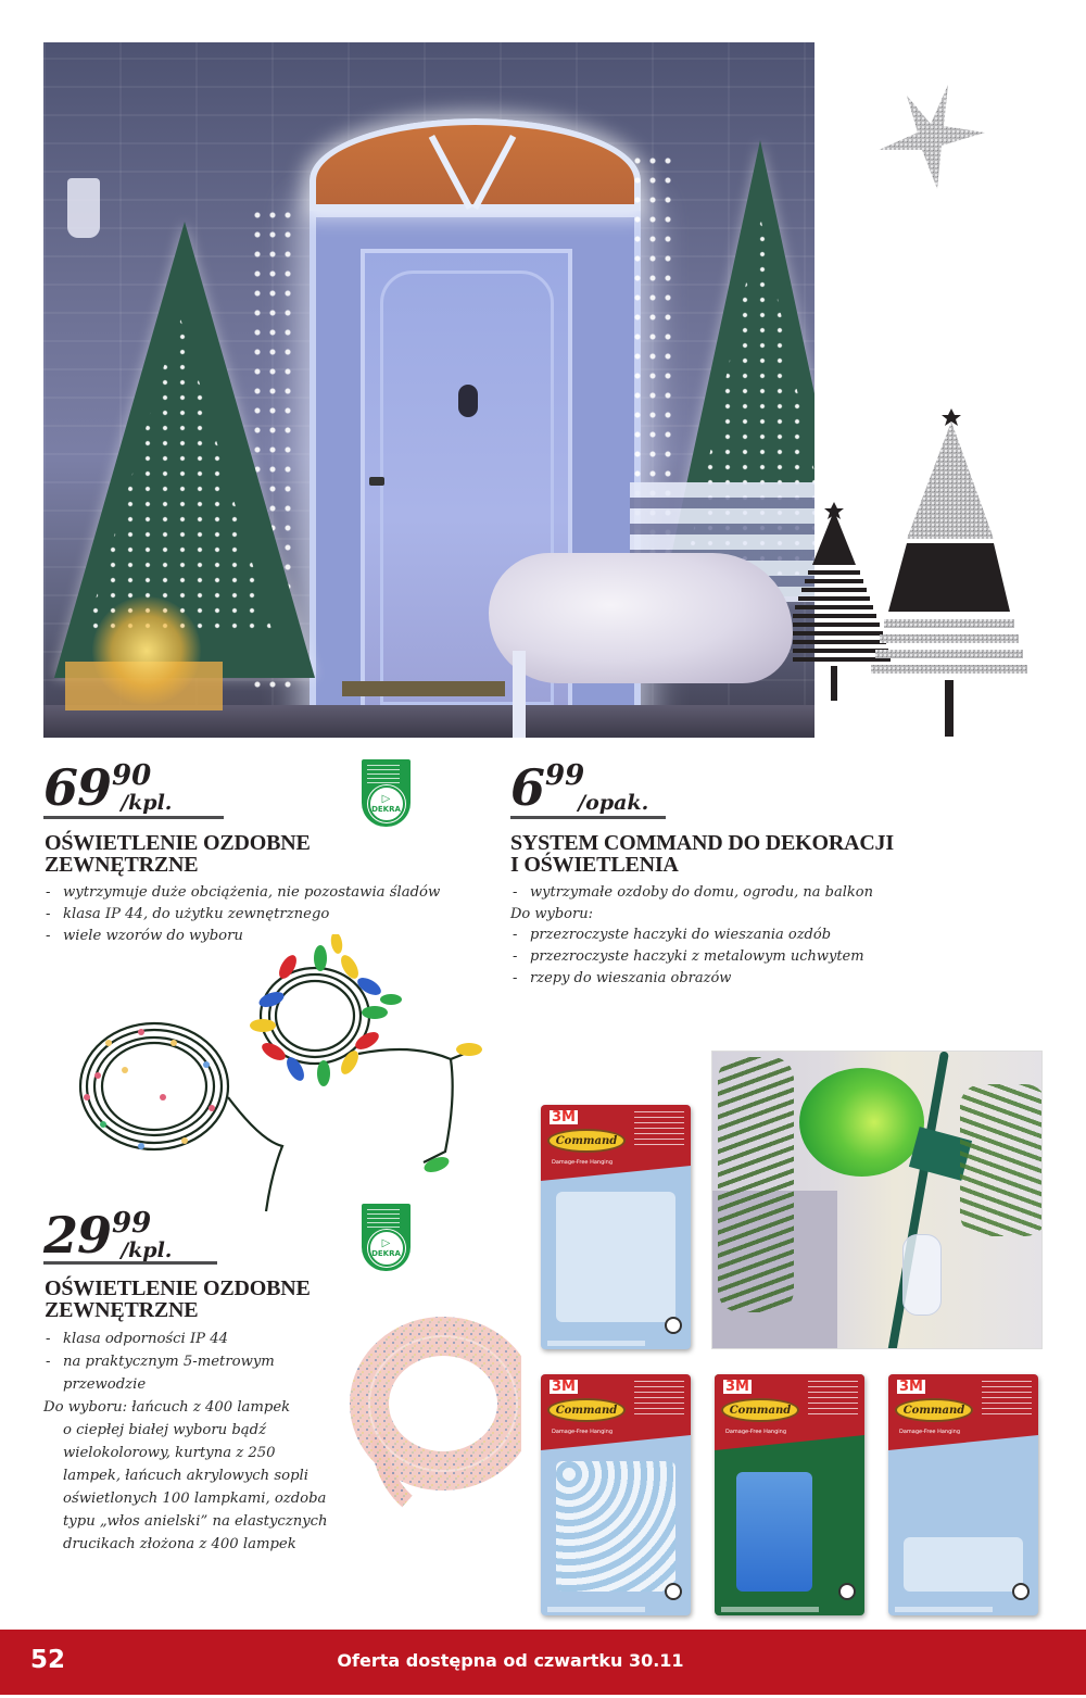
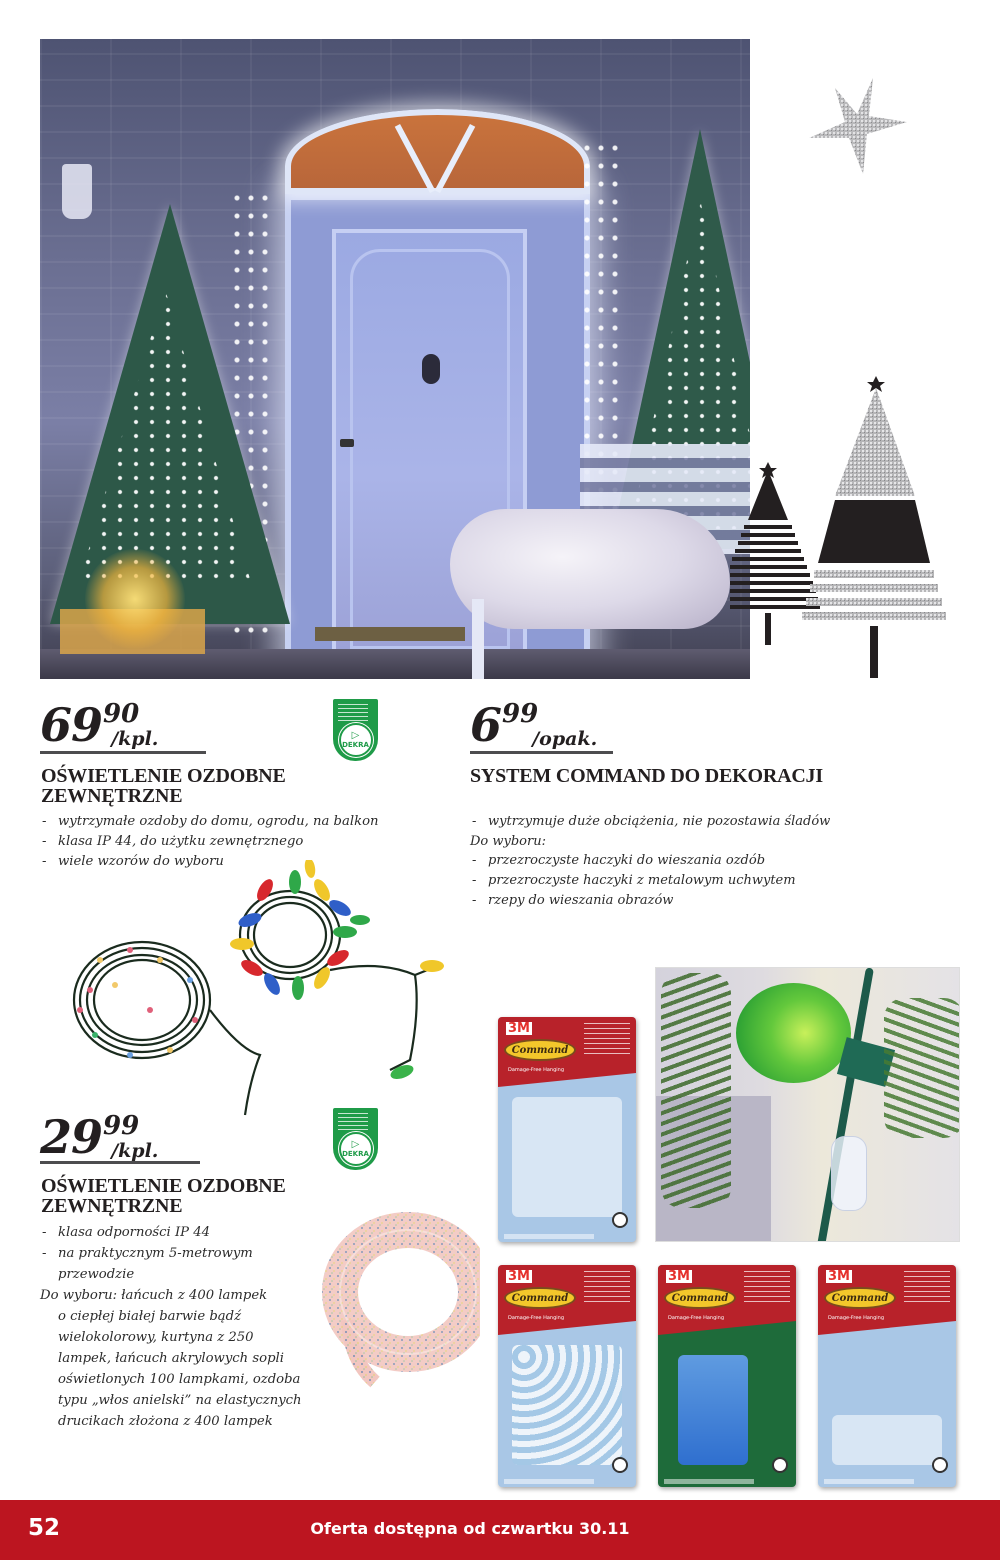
  69
  90
  /kpl.
  ▷
  DEKRA
  OŚWIETLENIE OZDOBNE
  ZEWNĘTRZNE
- wytrzymuje duże obciążenia, nie pozostawia śladów
+ wytrzymałe ozdoby do domu, ogrodu, na balkon
  klasa IP 44, do użytku zewnętrznego
  wiele wzorów do wyboru
  6
  99
  /opak.
  SYSTEM COMMAND DO DEKORACJI
- I OŚWIETLENIA
- wytrzymałe ozdoby do domu, ogrodu, na balkon
+ wytrzymuje duże obciążenia, nie pozostawia śladów
  Do wyboru:
  przezroczyste haczyki do wieszania ozdób
  przezroczyste haczyki z metalowym uchwytem
  rzepy do wieszania obrazów
  3M
  Command
  3M
  Command
  3M
  Command
  3M
  Command
  29
  99
  /kpl.
  ▷
  DEKRA
  OŚWIETLENIE OZDOBNE
  ZEWNĘTRZNE
  klasa odporności IP 44
  na praktycznym 5-metrowym
  przewodzie
  Do wyboru: łańcuch z 400 lampek
- o ciepłej białej wyboru bądź
+ o ciepłej białej barwie bądź
  wielokolorowy, kurtyna z 250
  lampek, łańcuch akrylowych sopli
  oświetlonych 100 lampkami, ozdoba
  typu „włos anielski” na elastycznych
  drucikach złożona z 400 lampek
  52
  Oferta dostępna od czwartku 30.11
